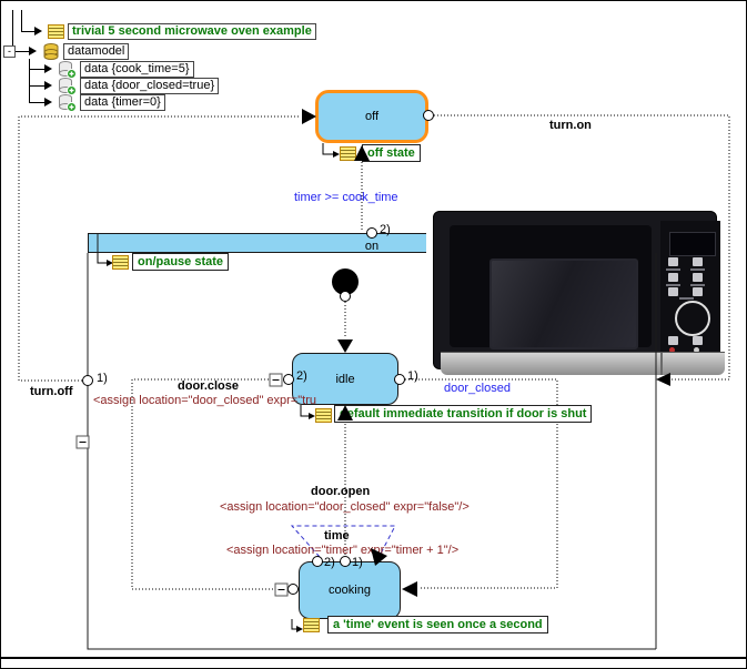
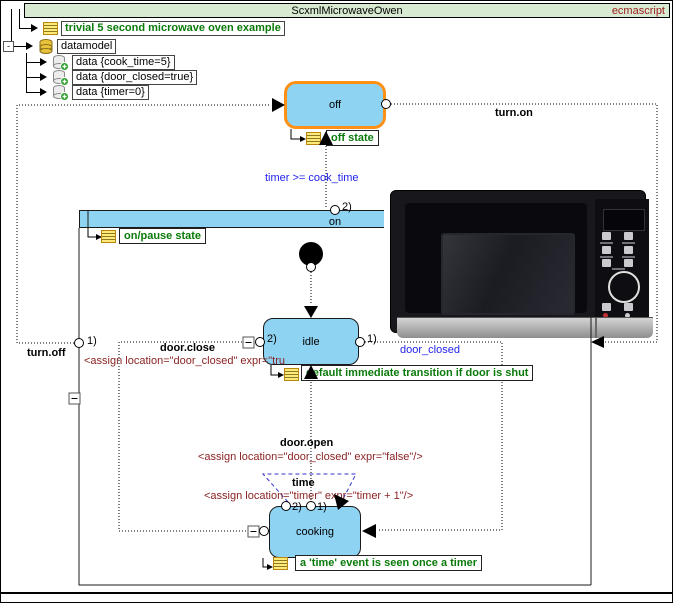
+ ScxmlMicrowaveOwen
+ ecmascript
  -
  trivial 5 second microwave oven example
  datamodel
  data {cook_time=5}
  data {door_closed=true}
  data {timer=0}
  on
  off
  idle
  cooking
  turn.on
  turn.off
  timer >= cook_time
  door.close
  <assign location="door_closed" expr="tru
  door_closed
  door.open
  <assign location="door_closed" expr="false"/>
  time
  <assign location="timer" expr="timer + 1"/>
  2)
  1)
  2)
  1)
  2)
  1)
  off state
  on/pause state
  efault immediate transition if door is shut
- a 'time' event is seen once a second
+ a 'time' event is seen once a timer
